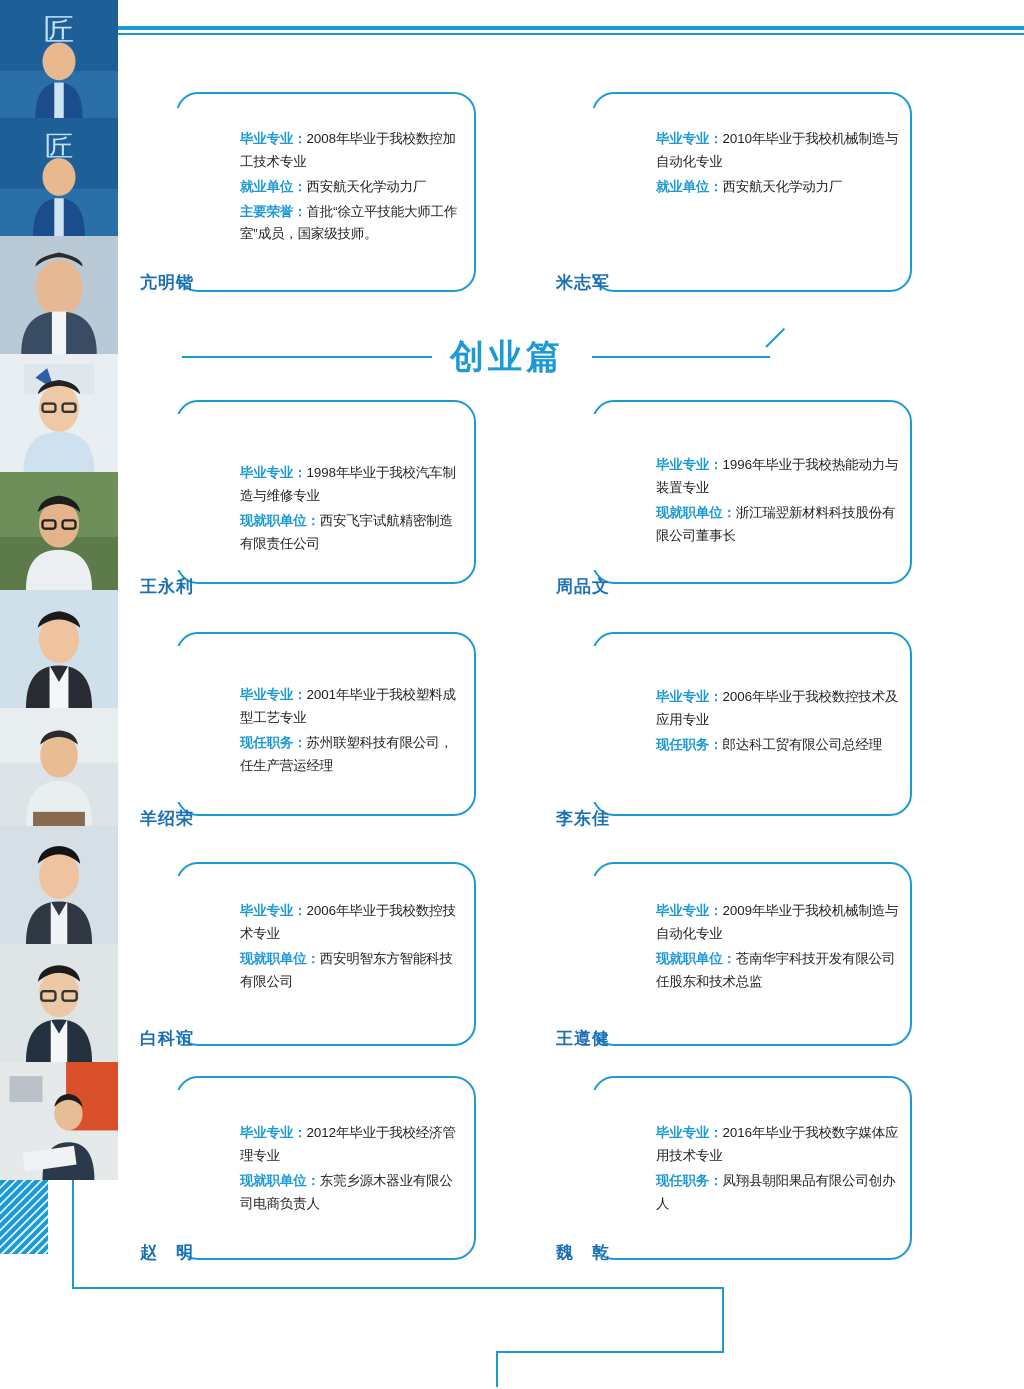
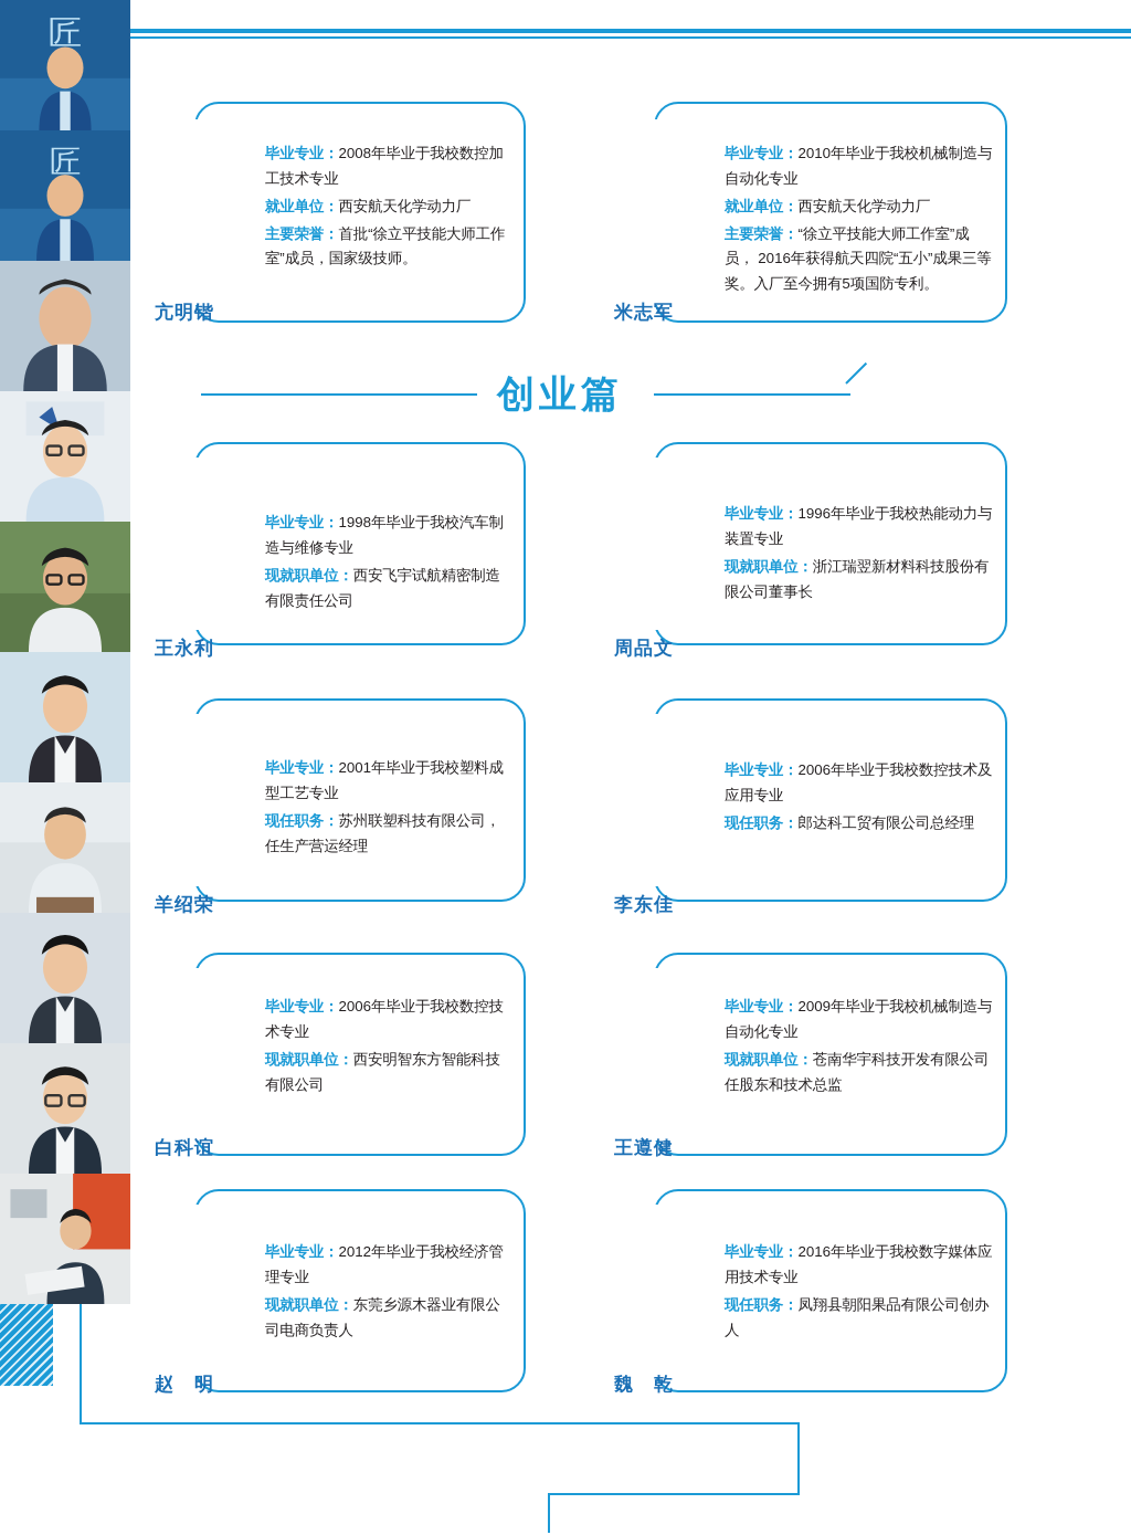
  匠
  亢明锴
  毕业专业：2008年毕业于我校数控加工技术专业
  就业单位：西安航天化学动力厂
  主要荣誉：首批“徐立平技能大师工作室”成员，国家级技师。
  匠
  米志军
  毕业专业：2010年毕业于我校机械制造与自动化专业
  就业单位：西安航天化学动力厂
+ 主要荣誉：“徐立平技能大师工作室”成员， 2016年获得航天四院“五小”成果三等奖。入厂至今拥有5项国防专利。
  创业篇
  王永利
  毕业专业：1998年毕业于我校汽车制造与维修专业
  现就职单位：西安飞宇试航精密制造有限责任公司
  周品文
  毕业专业：1996年毕业于我校热能动力与装置专业
  现就职单位：浙江瑞翌新材料科技股份有限公司董事长
  羊绍荣
  毕业专业：2001年毕业于我校塑料成型工艺专业
  现任职务：苏州联塑科技有限公司，任生产营运经理
  李东佳
  毕业专业：2006年毕业于我校数控技术及应用专业
  现任职务：郎达科工贸有限公司总经理
  白科谊
  毕业专业：2006年毕业于我校数控技术专业
  现就职单位：西安明智东方智能科技有限公司
  王遵健
  毕业专业：2009年毕业于我校机械制造与自动化专业
  现就职单位：苍南华宇科技开发有限公司任股东和技术总监
  赵 明
  毕业专业：2012年毕业于我校经济管理专业
  现就职单位：东莞乡源木器业有限公司电商负责人
  魏 乾
  毕业专业：2016年毕业于我校数字媒体应用技术专业
  现任职务：凤翔县朝阳果品有限公司创办人
